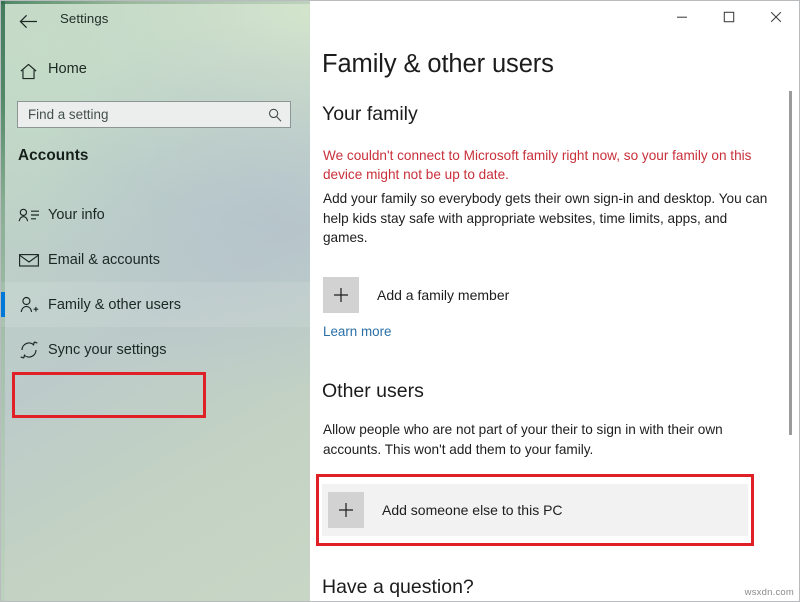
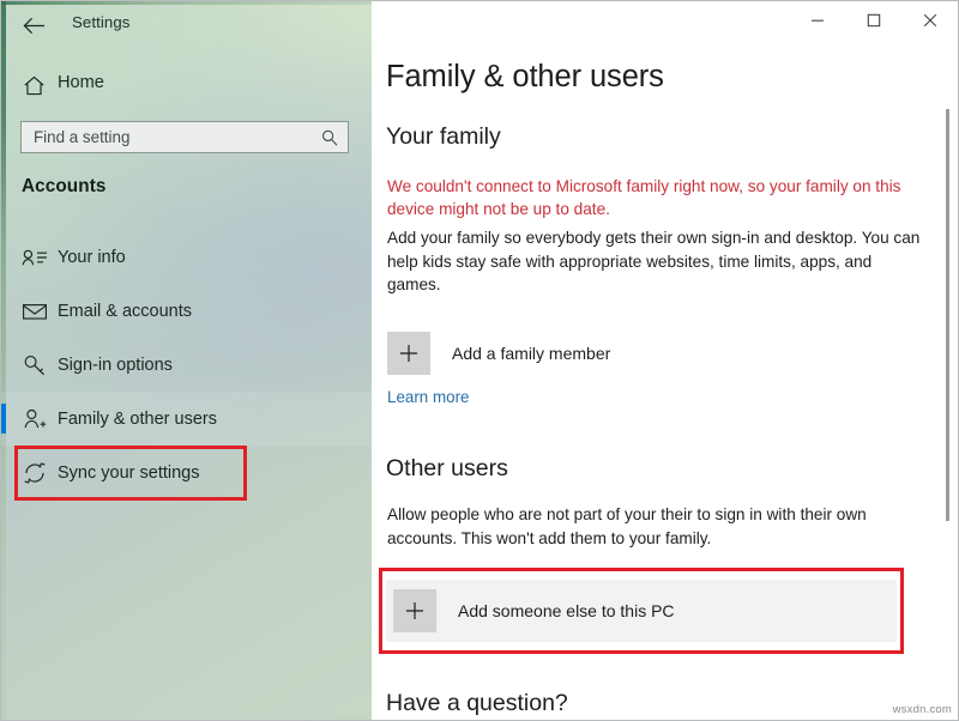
  Settings
  Home
  Find a setting
  Accounts
  Your info
  Email & accounts
+ Sign-in options
  Family & other users
  Sync your settings
  Family & other users
  Your family
  We couldn't connect to Microsoft family right now, so your family on this device might not be up to date.
  Add your family so everybody gets their own sign-in and desktop. You can help kids stay safe with appropriate websites, time limits, apps, and games.
  Add a family member
  Learn more
  Other users
  Allow people who are not part of your their to sign in with their own accounts. This won't add them to your family.
  wsxdn.com
  Have a question?
  Add someone else to this PC
